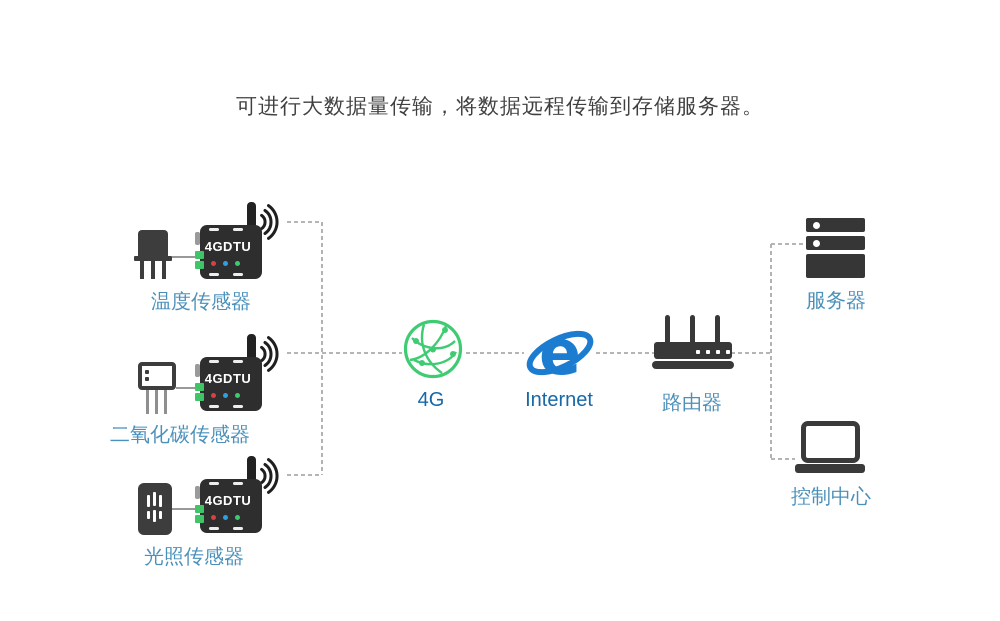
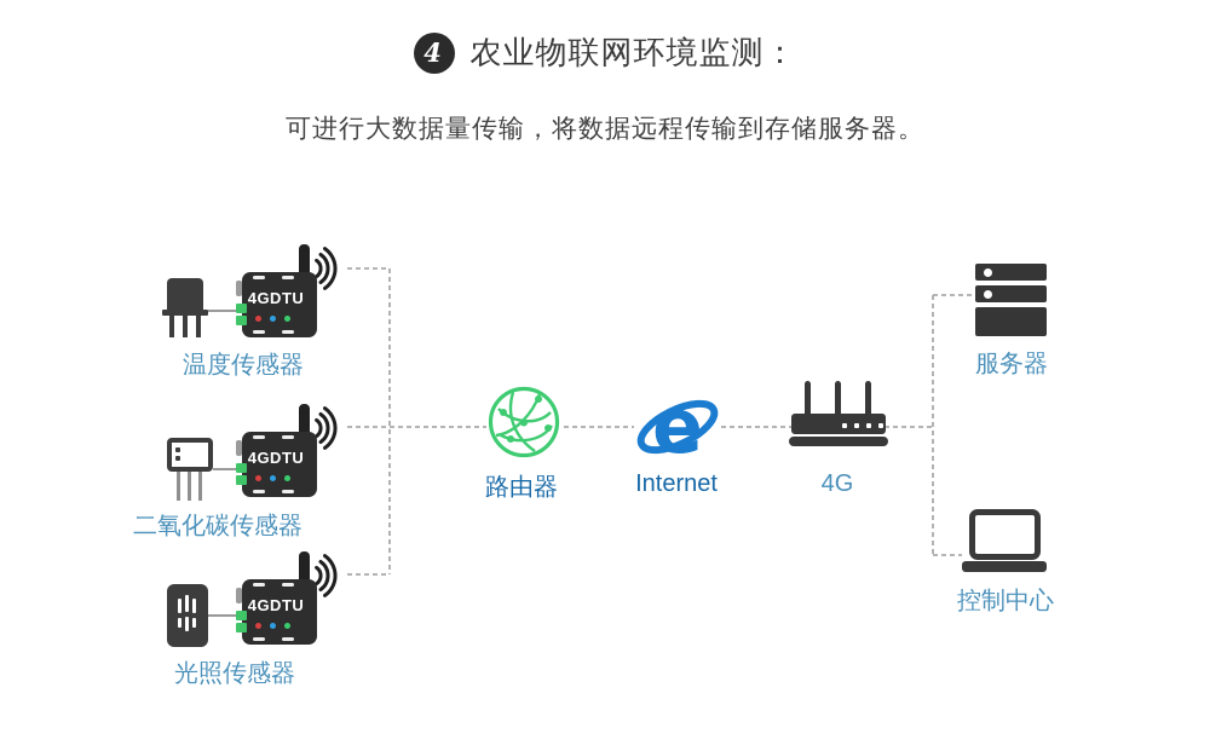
+ 4
+ 农业物联网环境监测：
  可进行大数据量传输，将数据远程传输到存储服务器。
  4GDTU
  温度传感器
  4GDTU
  二氧化碳传感器
  4GDTU
  光照传感器
- 4G
+ 路由器
  e
  Internet
- 路由器
+ 4G
  服务器
  控制中心
